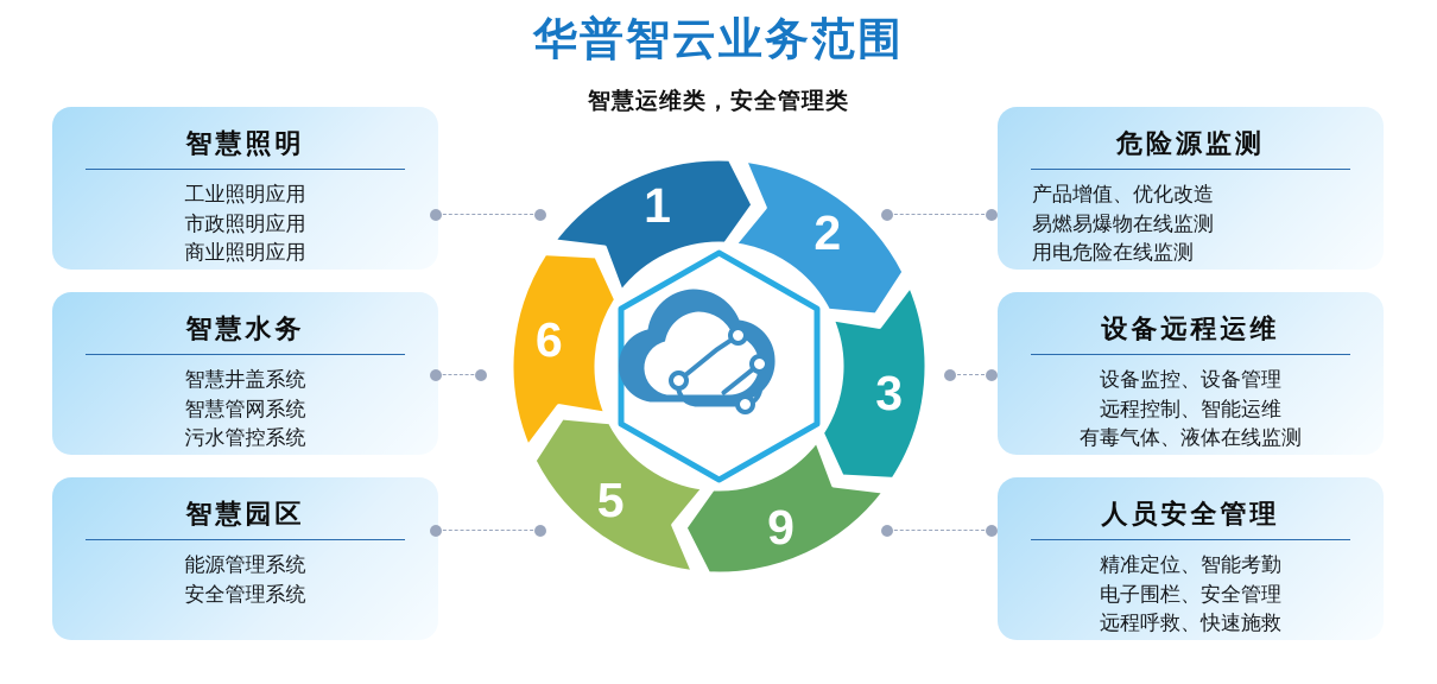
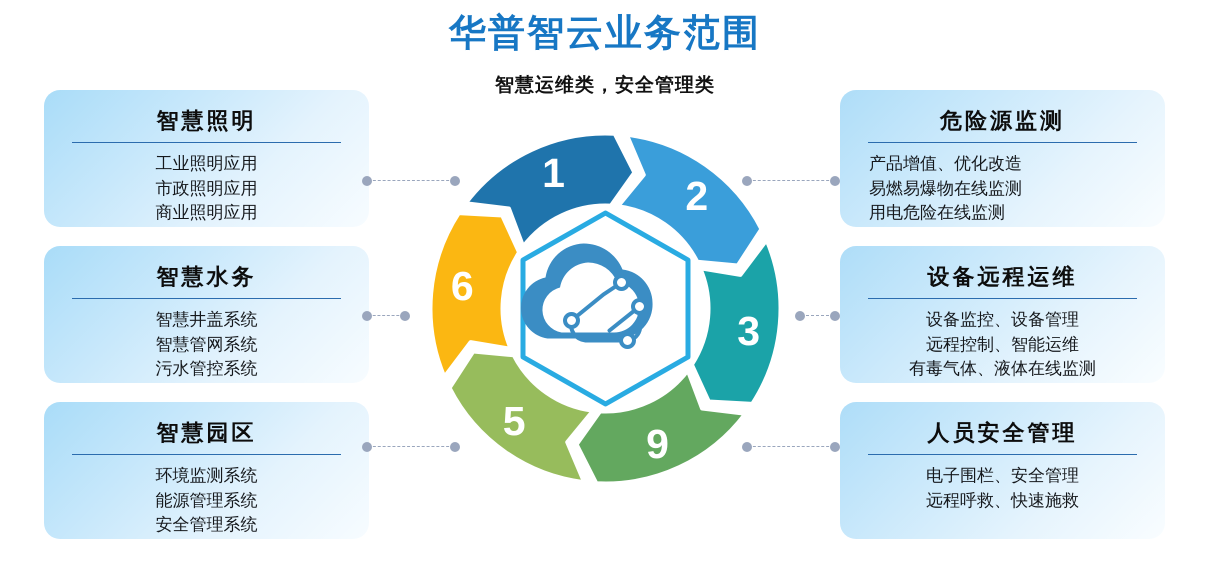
  华普智云业务范围
  智慧运维类，安全管理类
  智慧照明
  工业照明应用
  市政照明应用
  商业照明应用
  智慧水务
  智慧井盖系统
  智慧管网系统
  污水管控系统
  智慧园区
+ 环境监测系统
  能源管理系统
  安全管理系统
  危险源监测
  产品增值、优化改造
  易燃易爆物在线监测
  用电危险在线监测
  设备远程运维
  设备监控、设备管理
  远程控制、智能运维
  有毒气体、液体在线监测
  人员安全管理
- 精准定位、智能考勤
  电子围栏、安全管理
  远程呼救、快速施救
  1
  2
  3
  9
  5
  6
